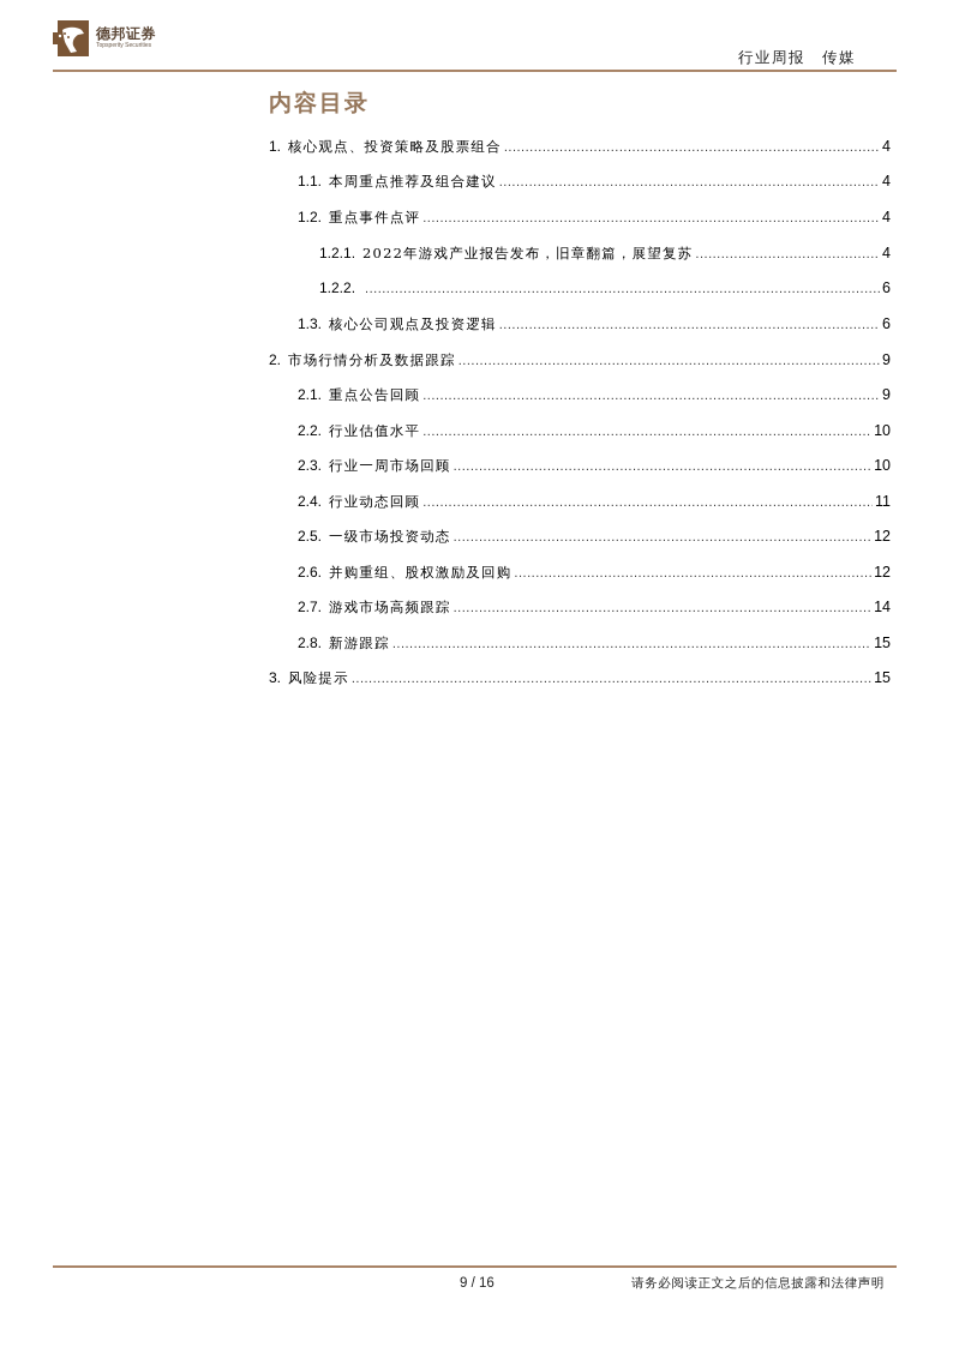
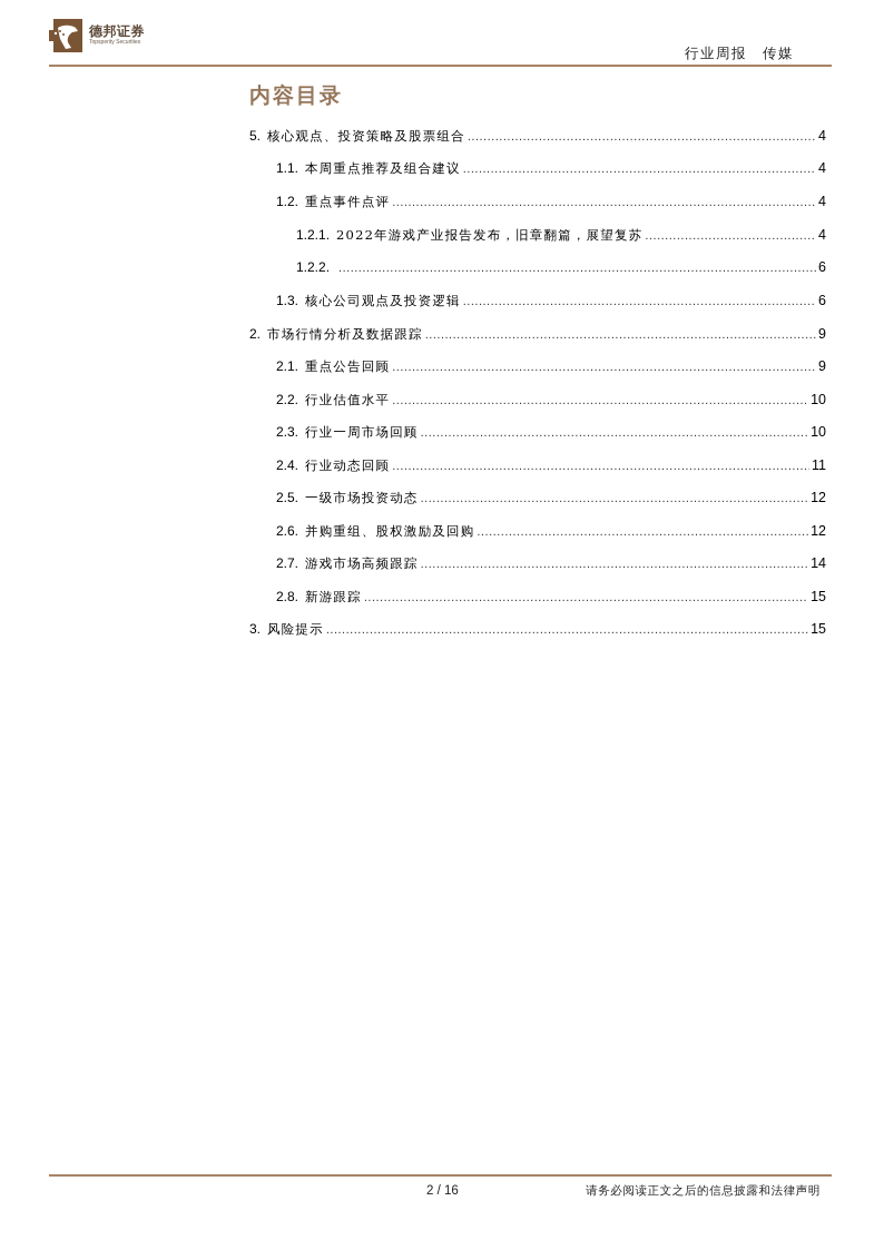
  德邦证券
  行业周报 传媒
  内容目录
- 1.
+ 5.
  核心观点、投资策略及股票组合
  4
  1.1.
  本周重点推荐及组合建议
  4
  1.2.
  重点事件点评
  4
  1.2.1.
  2022年游戏产业报告发布，旧章翻篇，展望复苏
  4
  1.2.2.
  6
  1.3.
  核心公司观点及投资逻辑
  6
  2.
  市场行情分析及数据跟踪
  9
  2.1.
  重点公告回顾
  9
  2.2.
  行业估值水平
  10
  2.3.
  行业一周市场回顾
  10
  2.4.
  行业动态回顾
  11
  2.5.
  一级市场投资动态
  12
  2.6.
  并购重组、股权激励及回购
  12
  2.7.
  游戏市场高频跟踪
  14
  2.8.
  新游跟踪
  15
  3.
  风险提示
  15
- 9 / 16
+ 2 / 16
  请务必阅读正文之后的信息披露和法律声明
